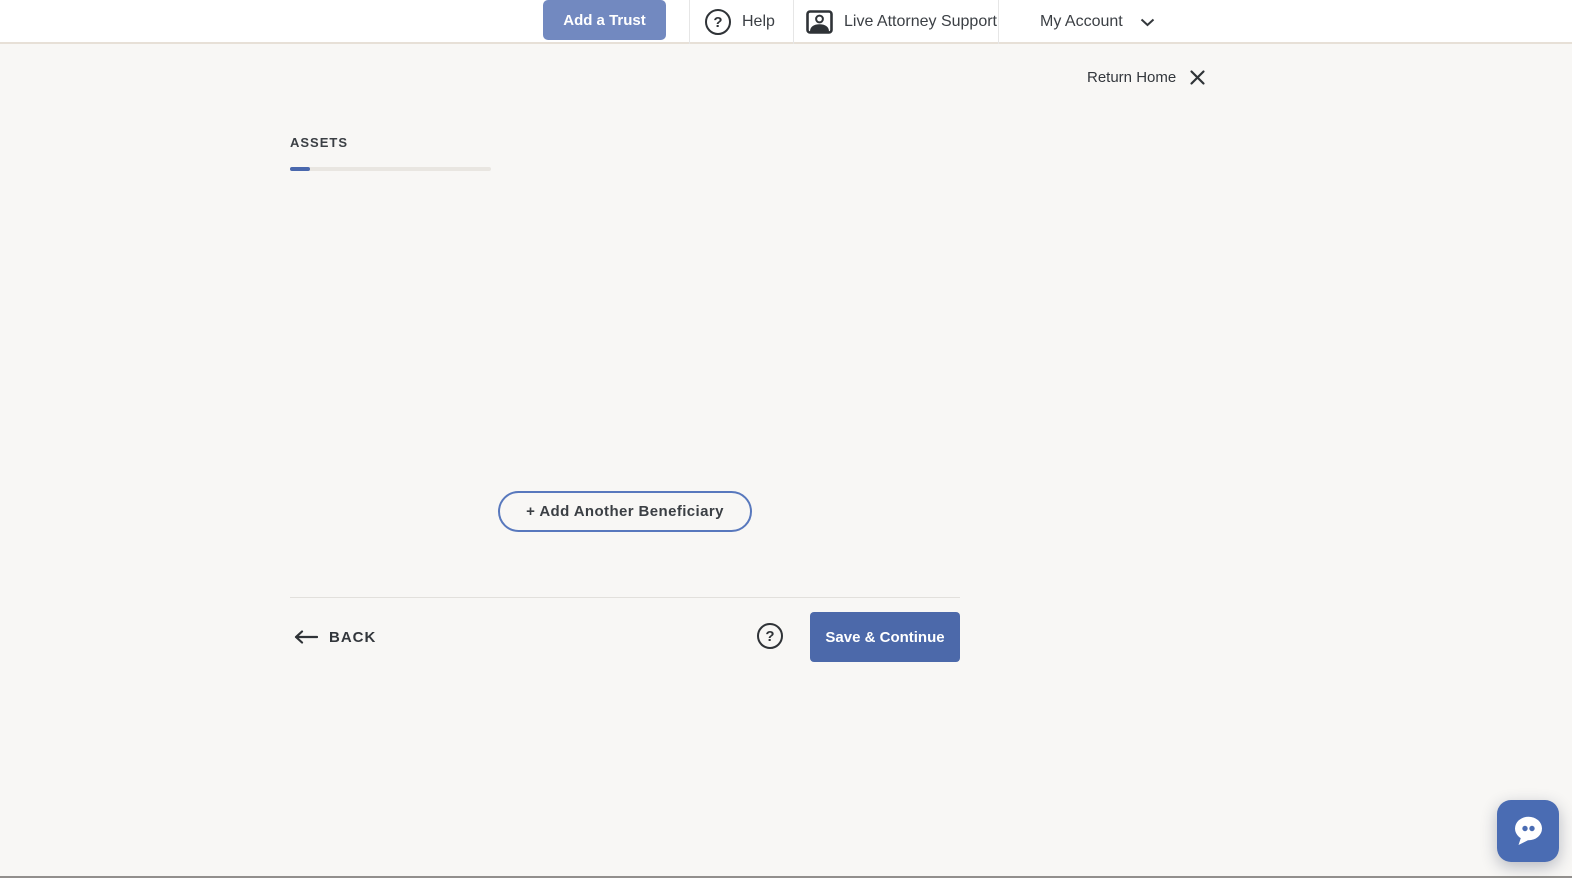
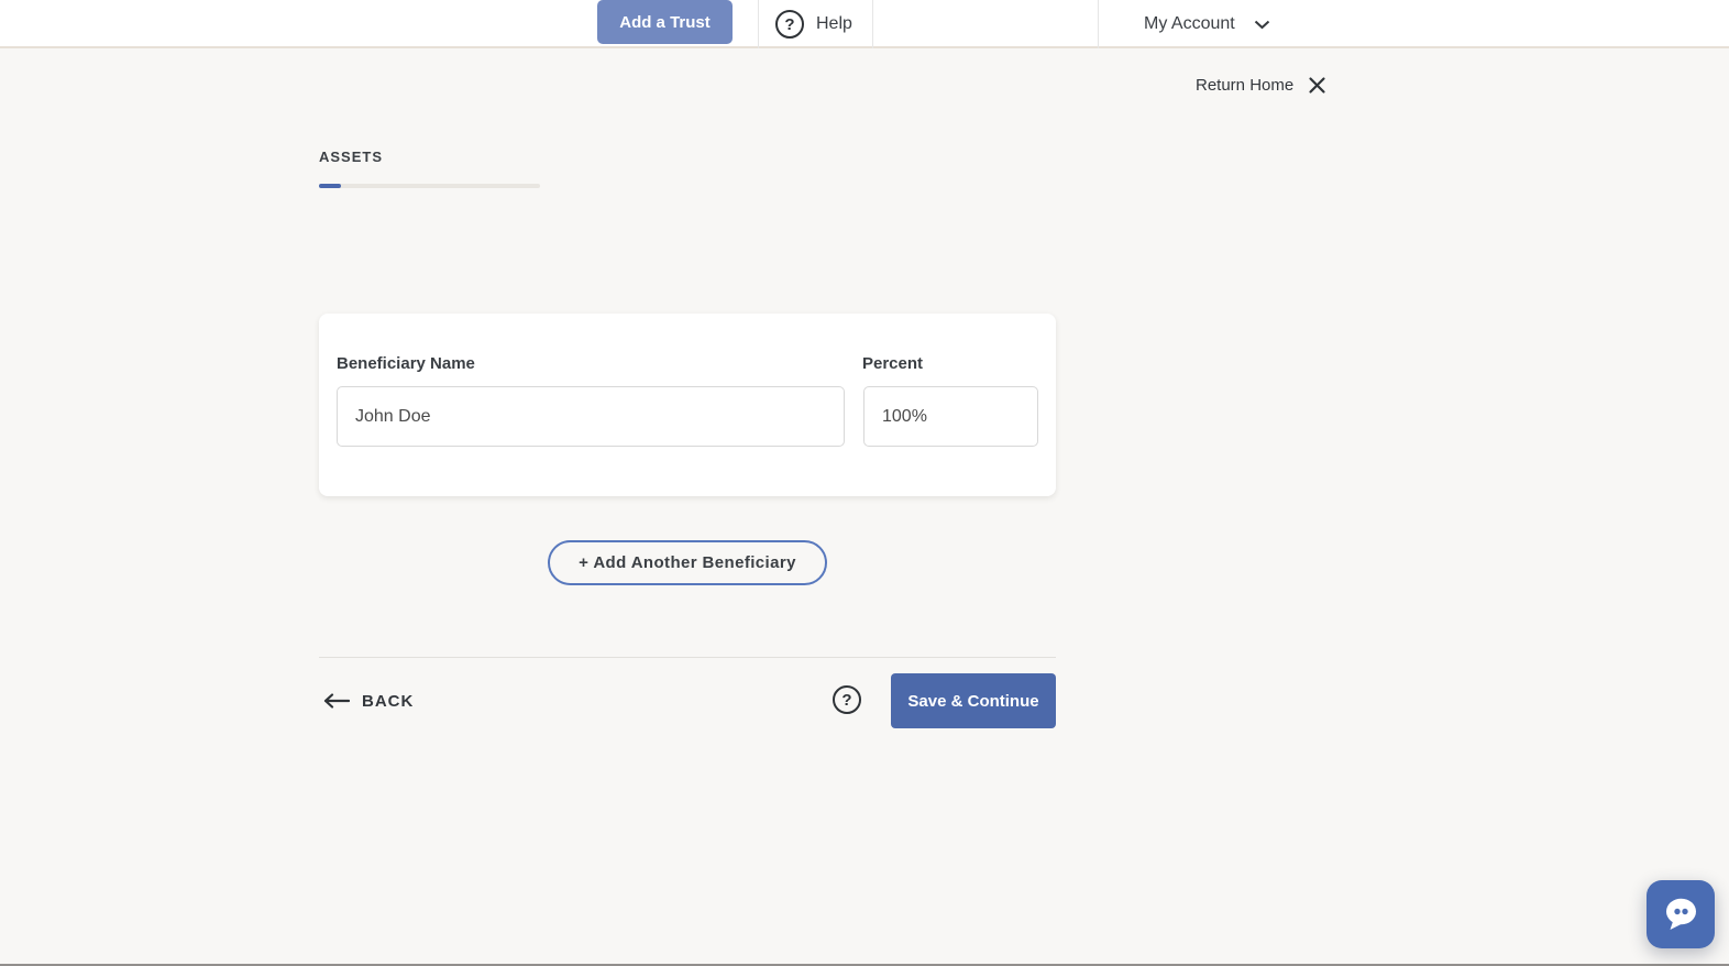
  Add a Trust
  ?
  Help
- Live Attorney Support
  My Account
  Return Home
  ASSETS
+ Beneficiary Name
+ John Doe
+ Percent
+ 100%
  + Add Another Beneficiary
  BACK
  ?
  Save & Continue
